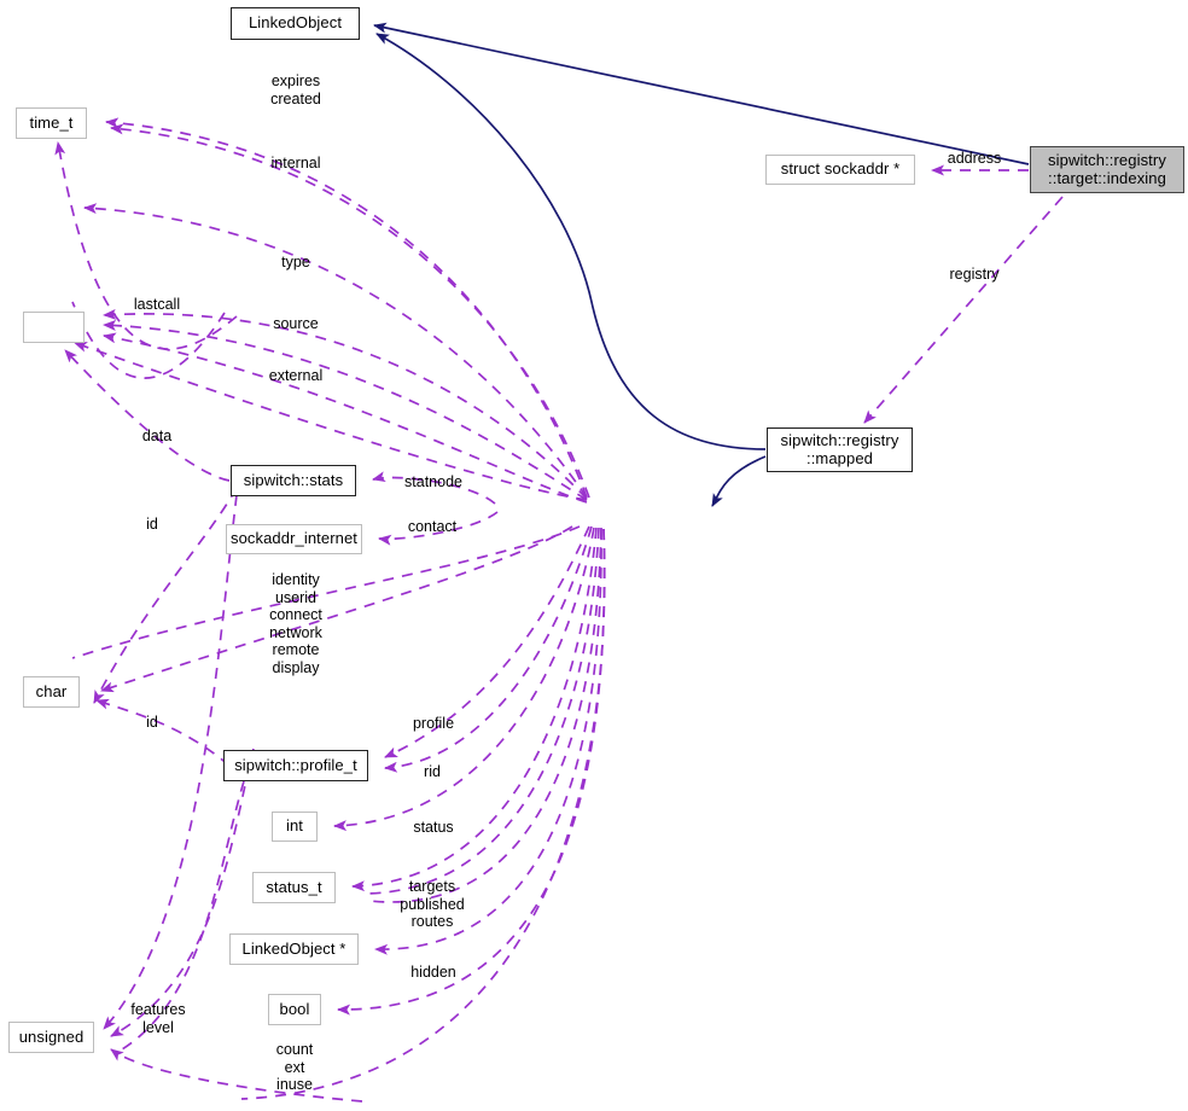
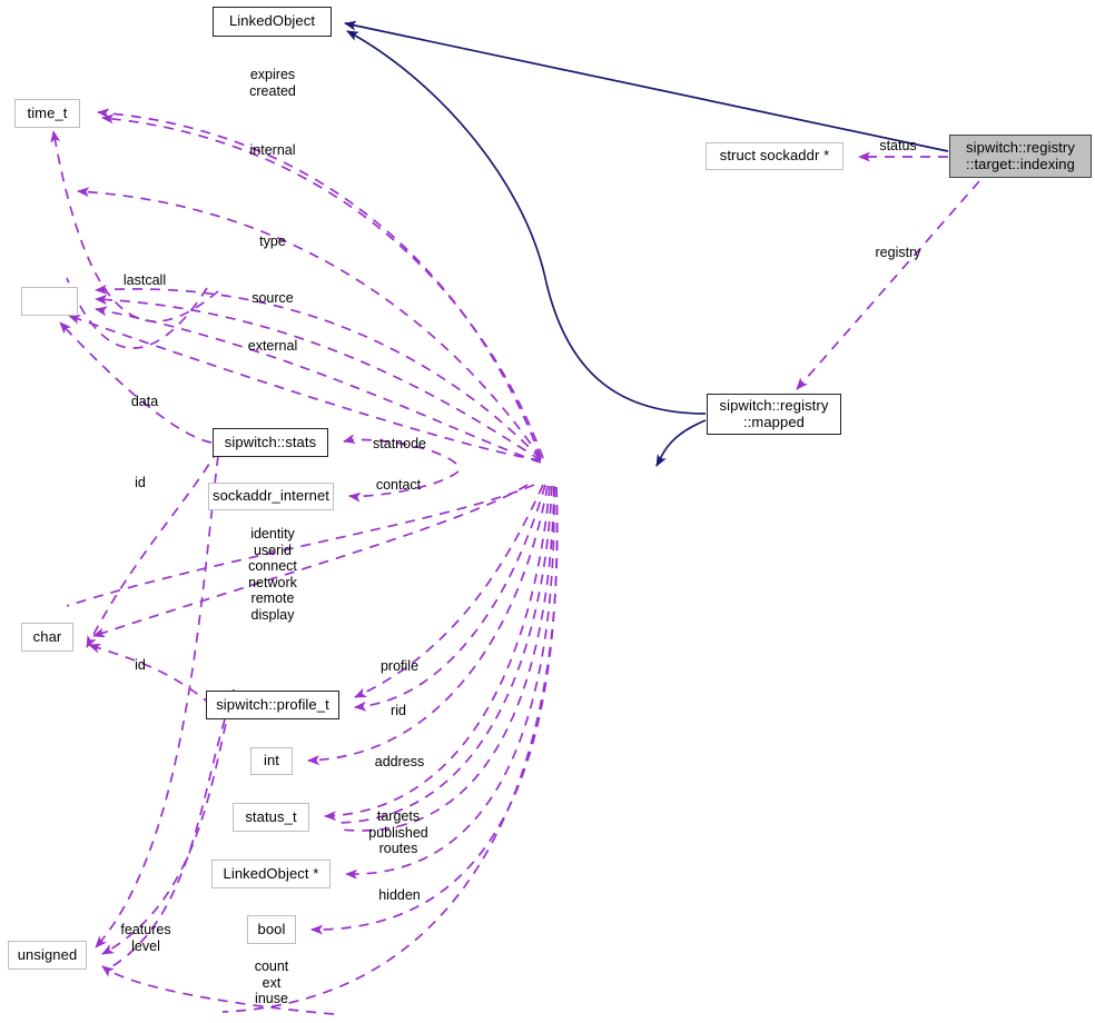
  LinkedObject
  time_t
  struct sockaddr *
  sipwitch::registry
  ::target::indexing
  sipwitch::registry
  ::mapped
  sipwitch::stats
  sockaddr_internet
  char
  sipwitch::profile_t
  int
  status_t
  LinkedObject *
  bool
  unsigned
  expires
  created
- address
+ status
  internal
  registry
  type
  lastcall
  source
  external
  data
  statnode
  contact
  id
  identity
  userid
  connect
  network
  remote
  display
  profile
  id
  rid
- status
+ address
  targets
  published
  routes
  hidden
  features
  level
  count
  ext
  inuse
